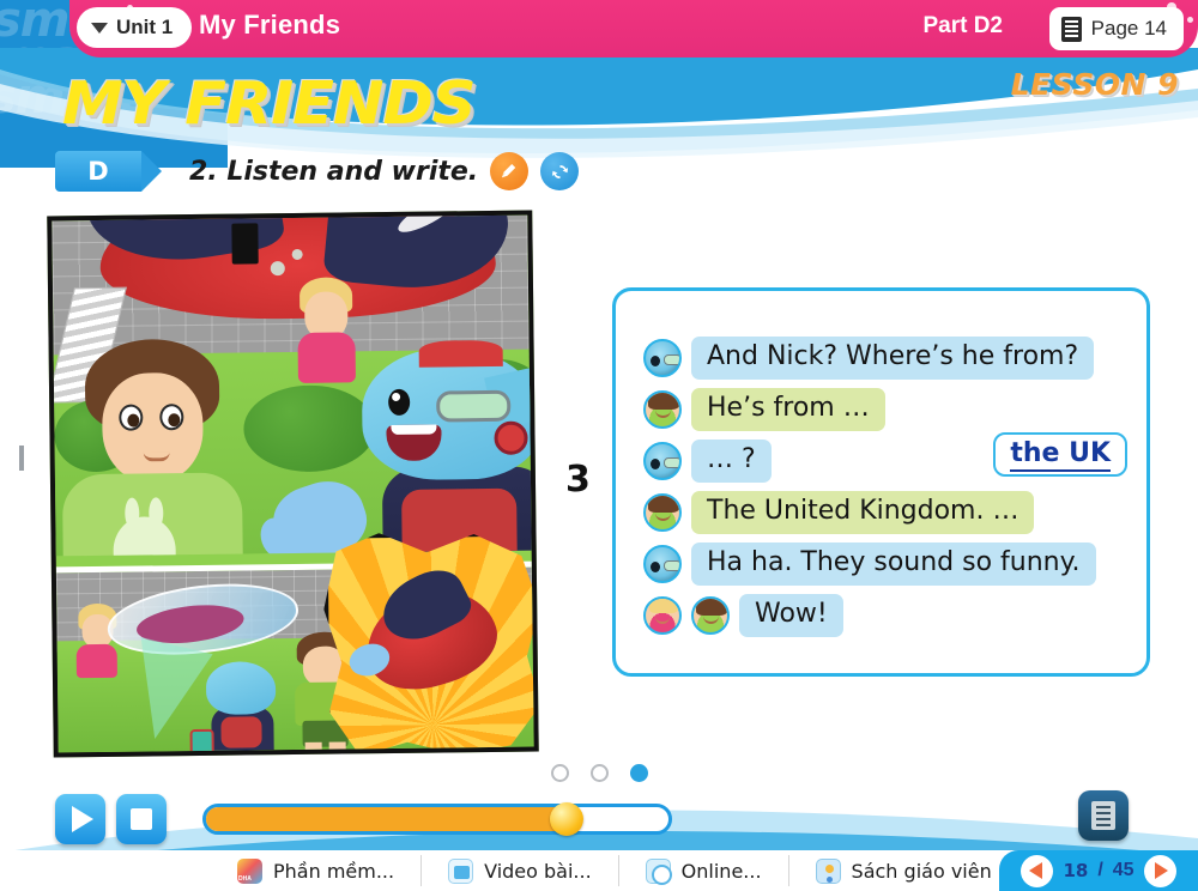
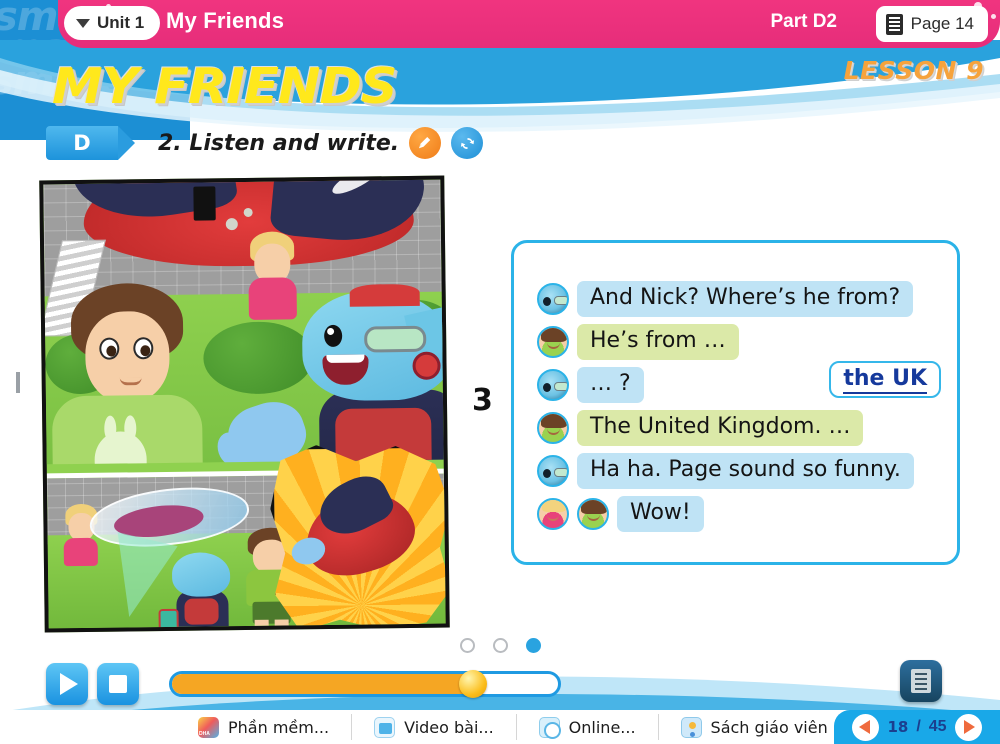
  Unit 1
  My Friends
  Part D2
  Page 14
  MY FRIENDS
  LESSON 9
  D
  2. Listen and write.
  3
  And Nick? Where’s he from?
  He’s from …
  … ?
  The United Kingdom. …
- Ha ha. They sound so funny.
+ Ha ha. Page sound so funny.
  Wow!
  the UK
  Phần mềm...
  Video bài...
  Online...
  Sách giáo viên
  18
  /
  45
